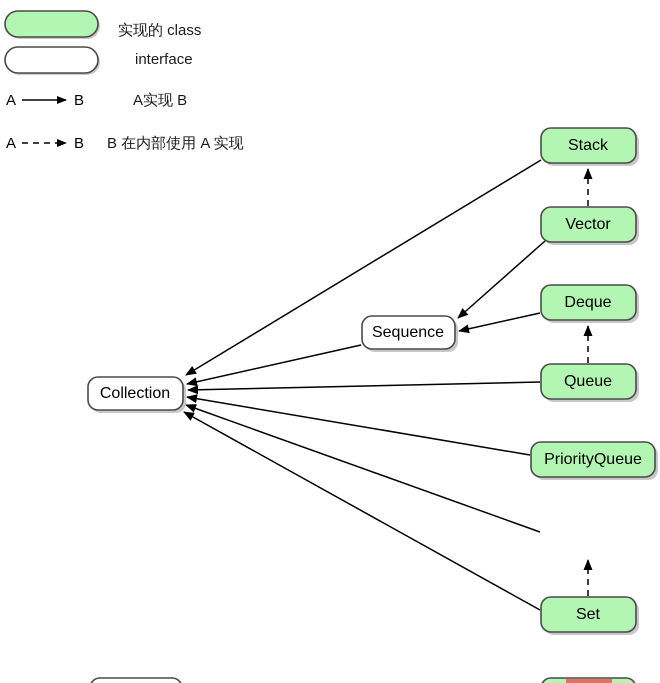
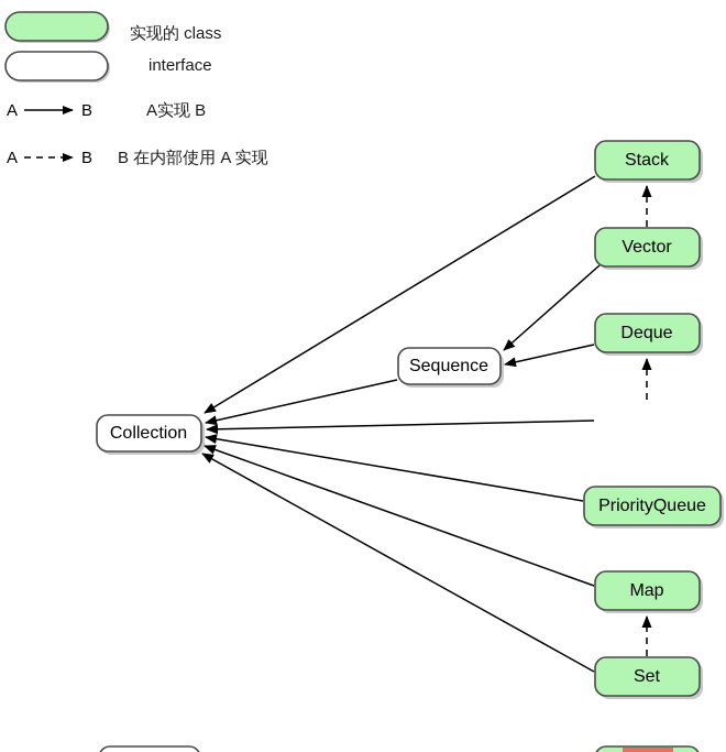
  实现的 class
  interface
  A
  B
  A实现 B
  A
  B
  B 在内部使用 A 实现
  Stack
  Vector
  Deque
- Queue
  PriorityQueue
+ Map
  Set
  Sequence
  Collection
